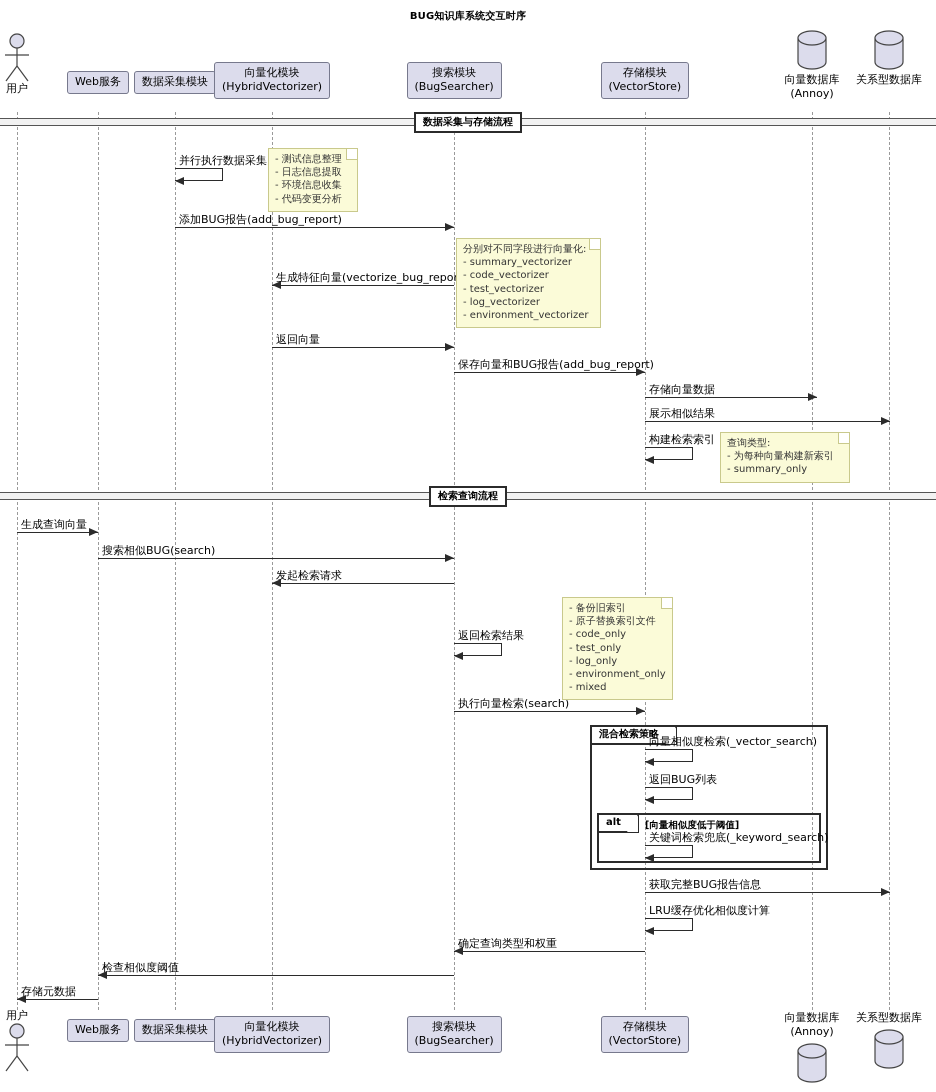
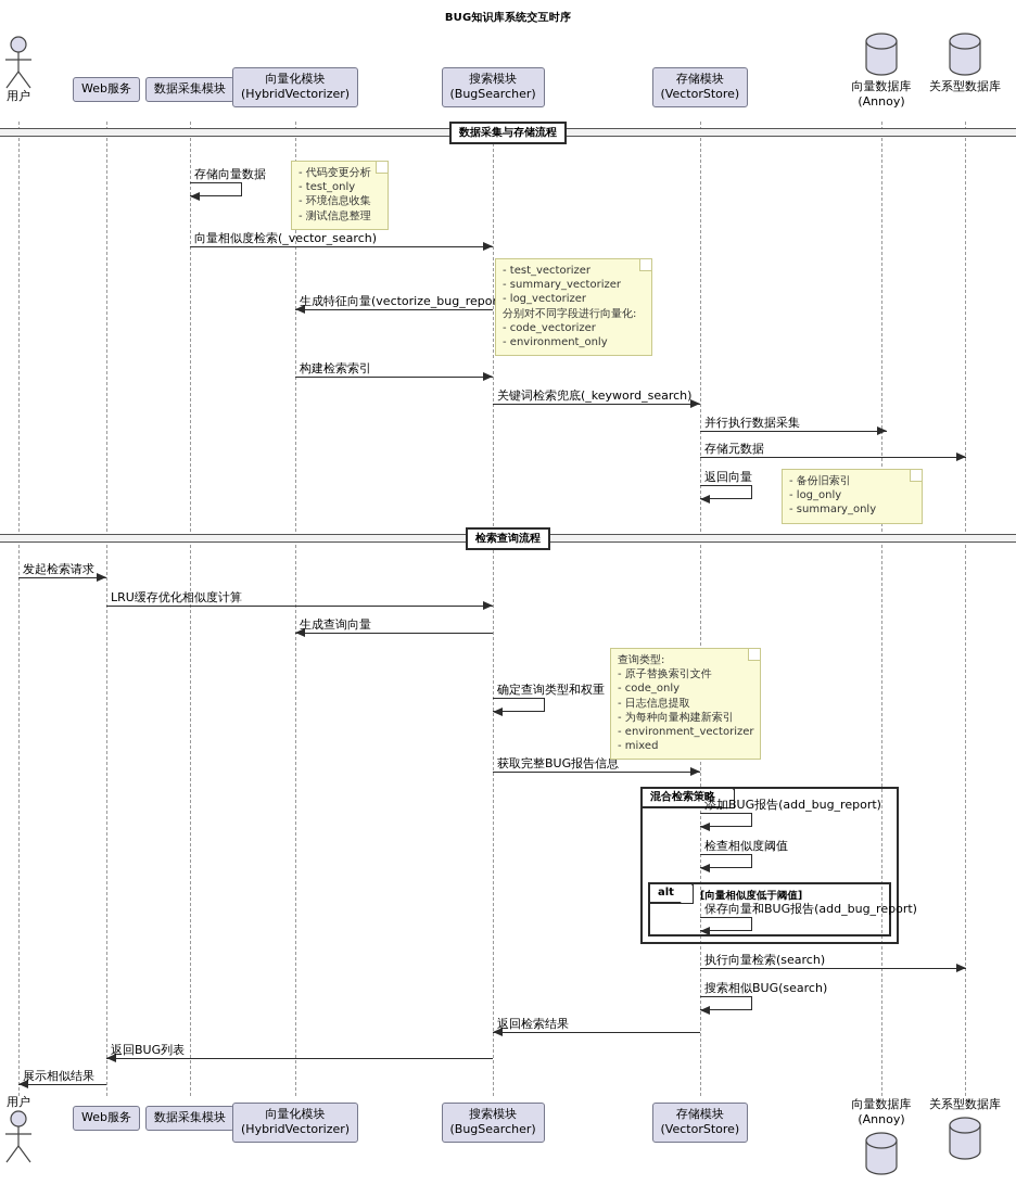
  BUG知识库系统交互时序
  用户
  Web服务
  数据采集模块
  向量化模块
  (HybridVectorizer)
  搜索模块
  (BugSearcher)
  存储模块
  (VectorStore)
  向量数据库
  (Annoy)
  关系型数据库
  用户
  Web服务
  数据采集模块
  向量化模块
  (HybridVectorizer)
  搜索模块
  (BugSearcher)
  存储模块
  (VectorStore)
  向量数据库
  (Annoy)
  关系型数据库
  数据采集与存储流程
  检索查询流程
  混合检索策略
  alt
  [向量相似度低于阈值]
- 并行执行数据采集
+ 存储向量数据
- 添加BUG报告(add_bug_report)
+ 向量相似度检索(_vector_search)
  生成特征向量(vectorize_bug_repo
- 返回向量
+ 构建检索索引
- 保存向量和BUG报告(add_bug_report)
+ 关键词检索兜底(_keyword_search)
- 存储向量数据
+ 并行执行数据采集
- 展示相似结果
+ 存储元数据
- 构建检索索引
+ 返回向量
- 生成查询向量
+ 发起检索请求
- 搜索相似BUG(search)
+ LRU缓存优化相似度计算
- 发起检索请求
+ 生成查询向量
- 返回检索结果
+ 确定查询类型和权重
- 执行向量检索(search)
+ 获取完整BUG报告信息
- 向量相似度检索(_vector_search)
+ 添加BUG报告(add_bug_report)
- 返回BUG列表
+ 检查相似度阈值
- 关键词检索兜底(_keyword_search)
+ 保存向量和BUG报告(add_bug_report)
- 获取完整BUG报告信息
+ 执行向量检索(search)
- LRU缓存优化相似度计算
+ 搜索相似BUG(search)
- 确定查询类型和权重
+ 返回检索结果
- 检查相似度阈值
+ 返回BUG列表
- 存储元数据
+ 展示相似结果
- - 测试信息整理
+ - 代码变更分析
- - 日志信息提取
+ - test_only
  - 环境信息收集
- - 代码变更分析
+ - 测试信息整理
- 分别对不同字段进行向量化:
+ - test_vectorizer
  - summary_vectorizer
- - code_vectorizer
+ - log_vectorizer
- - test_vectorizer
+ 分别对不同字段进行向量化:
- - log_vectorizer
+ - code_vectorizer
- - environment_vectorizer
+ - environment_only
- 查询类型:
+ - 备份旧索引
- - 为每种向量构建新索引
+ - log_only
  - summary_only
- - 备份旧索引
+ 查询类型:
  - 原子替换索引文件
  - code_only
- - test_only
+ - 日志信息提取
- - log_only
+ - 为每种向量构建新索引
- - environment_only
+ - environment_vectorizer
  - mixed
